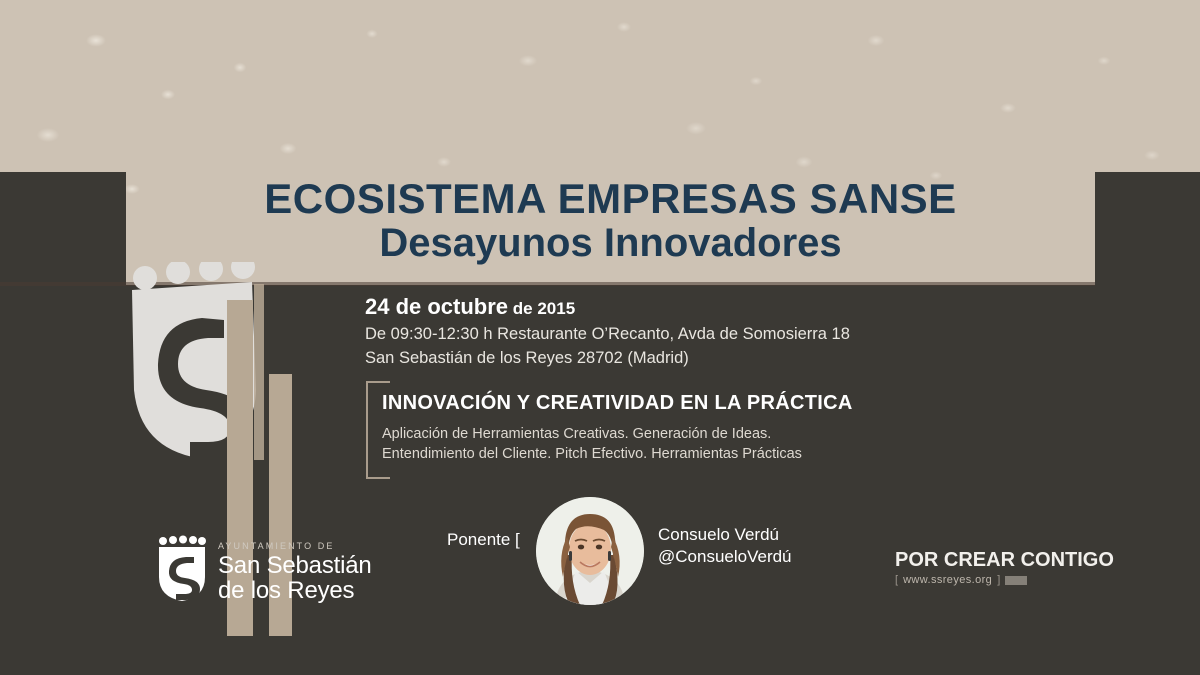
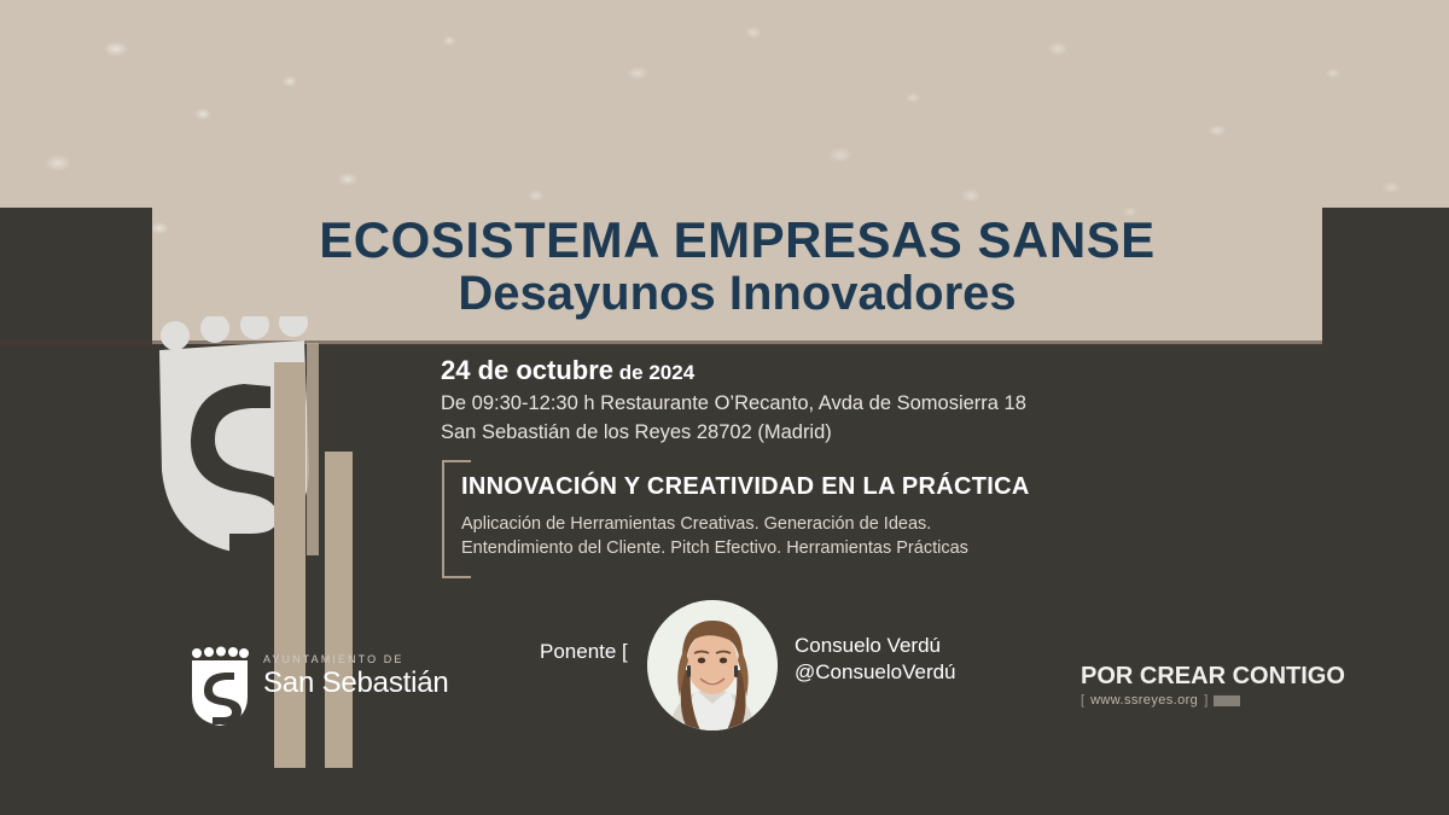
  ECOSISTEMA EMPRESAS SANSE
  Desayunos Innovadores
- 24 de octubre de 2015
+ 24 de octubre de 2024
  De 09:30-12:30 h Restaurante O’Recanto, Avda de Somosierra 18
  San Sebastián de los Reyes 28702 (Madrid)
  INNOVACIÓN Y CREATIVIDAD EN LA PRÁCTICA
  Aplicación de Herramientas Creativas. Generación de Ideas.
  Entendimiento del Cliente. Pitch Efectivo. Herramientas Prácticas
  Ponente [
  Consuelo Verdú
  @ConsueloVerdú
  AYUNTAMIENTO DE
  San Sebastián
- de los Reyes
  POR CREAR CONTIGO
  [
  www.ssreyes.org
  ]
